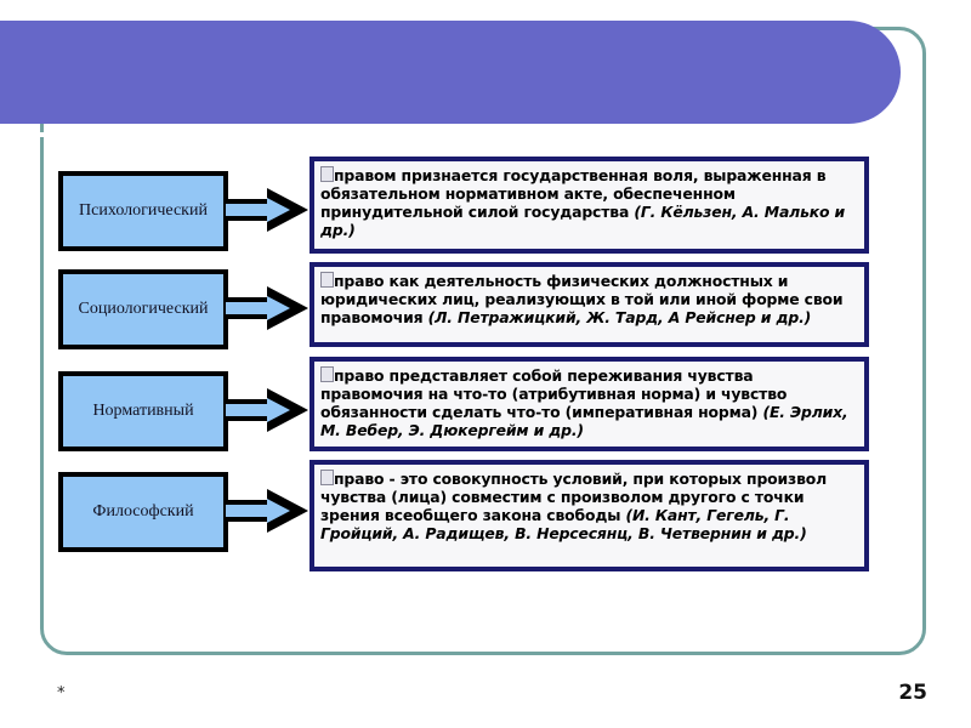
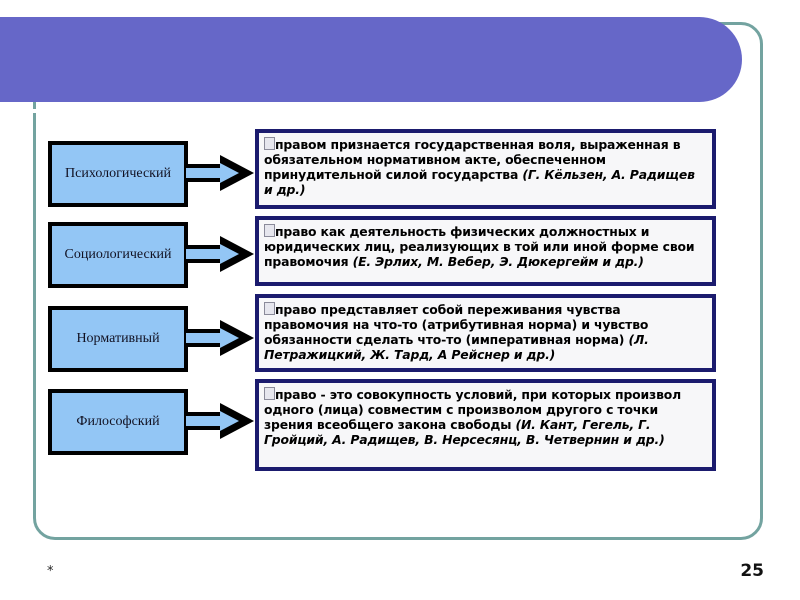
  Психологический
- правом признается государственная воля, выраженная в обязательном нормативном акте, обеспеченном принудительной силой государства (Г. Кёльзен, А. Малько и др.)
+ правом признается государственная воля, выраженная в обязательном нормативном акте, обеспеченном принудительной силой государства (Г. Кёльзен, А. Радищев и др.)
  Социологический
- право как деятельность физических должностных и юридических лиц, реализующих в той или иной форме свои правомочия (Л. Петражицкий, Ж. Тард, А Рейснер и др.)
+ право как деятельность физических должностных и юридических лиц, реализующих в той или иной форме свои правомочия (Е. Эрлих, М. Вебер, Э. Дюкергейм и др.)
  Нормативный
- право представляет собой переживания чувства правомочия на что-то (атрибутивная норма) и чувство обязанности сделать что-то (императивная норма) (Е. Эрлих, М. Вебер, Э. Дюкергейм и др.)
+ право представляет собой переживания чувства правомочия на что-то (атрибутивная норма) и чувство обязанности сделать что-то (императивная норма) (Л. Петражицкий, Ж. Тард, А Рейснер и др.)
  Философский
- право - это совокупность условий, при которых произвол чувства (лица) совместим с произволом другого с точки зрения всеобщего закона свободы (И. Кант, Гегель, Г. Гройций, А. Радищев, В. Нерсесянц, В. Четвернин и др.)
+ право - это совокупность условий, при которых произвол одного (лица) совместим с произволом другого с точки зрения всеобщего закона свободы (И. Кант, Гегель, Г. Гройций, А. Радищев, В. Нерсесянц, В. Четвернин и др.)
  *
  25
